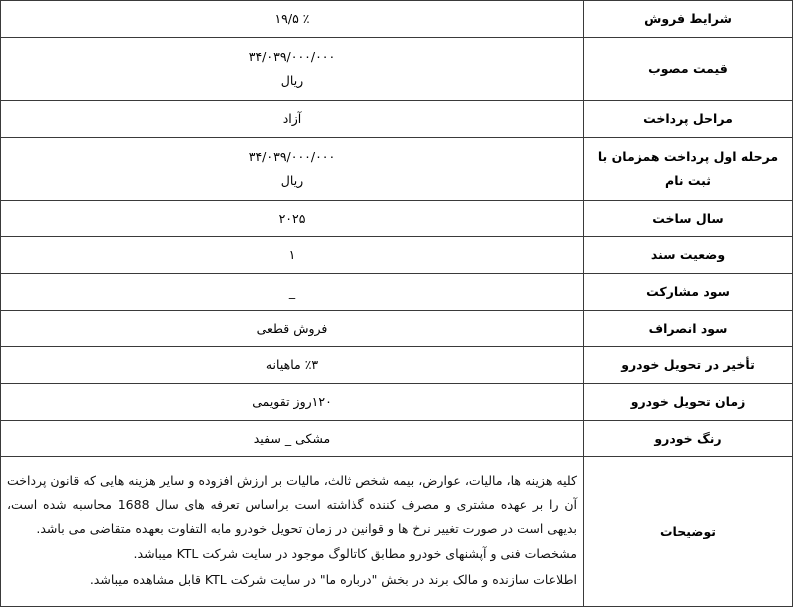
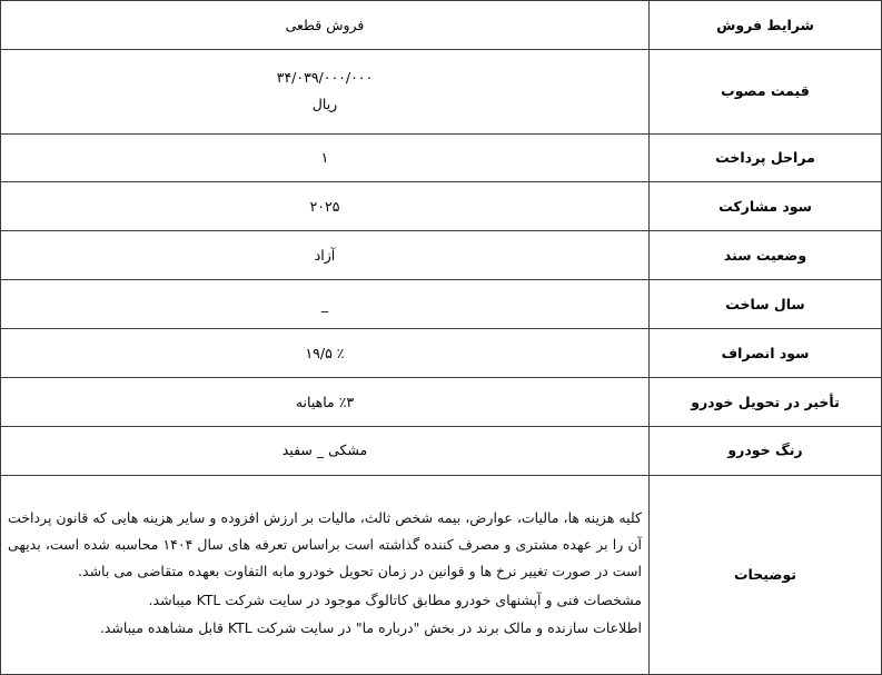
- شرایط فروش	٪ ۱۹/۵
+ شرایط فروش	فروش قطعی
  قیمت مصوب	۳۴/۰۳۹/۰۰۰/۰۰۰ ریال
- مراحل پرداخت	آزاد
+ مراحل پرداخت	۱
- مرحله اول پرداخت همزمان با ثبت نام	۳۴/۰۳۹/۰۰۰/۰۰۰ ریال
- سال ساخت	۲۰۲۵
+ سود مشارکت	۲۰۲۵
- وضعیت سند	۱
+ وضعیت سند	آزاد
- سود مشارکت	_
+ سال ساخت	_
- سود انصراف	فروش قطعی
+ سود انصراف	٪ ۱۹/۵
  تأخیر در تحویل خودرو	٪۳ ماهیانه
- زمان تحویل خودرو	۱۲۰روز تقویمی
  رنگ خودرو	مشکی _ سفید
- توضیحات	کلیه هزینه ها، مالیات، عوارض، بیمه شخص ثالث، مالیات بر ارزش افزوده و سایر هزینه هایی که قانون پرداخت آن را بر عهده مشتری و مصرف کننده گذاشته است براساس تعرفه های سال 1688 محاسبه شده است، بدیهی است در صورت تغییر نرخ ها و قوانین در زمان تحویل خودرو مابه التفاوت بعهده متقاضی می باشد. مشخصات فنی و آپشنهای خودرو مطابق کاتالوگ موجود در سایت شرکت KTL میباشد. اطلاعات سازنده و مالک برند در بخش "درباره ما" در سایت شرکت KTL قابل مشاهده میباشد.
+ توضیحات	کلیه هزینه ها، مالیات، عوارض، بیمه شخص ثالث، مالیات بر ارزش افزوده و سایر هزینه هایی که قانون پرداخت آن را بر عهده مشتری و مصرف کننده گذاشته است براساس تعرفه های سال ۱۴۰۴ محاسبه شده است، بدیهی است در صورت تغییر نرخ ها و قوانین در زمان تحویل خودرو مابه التفاوت بعهده متقاضی می باشد. مشخصات فنی و آپشنهای خودرو مطابق کاتالوگ موجود در سایت شرکت KTL میباشد. اطلاعات سازنده و مالک برند در بخش "درباره ما" در سایت شرکت KTL قابل مشاهده میباشد.
